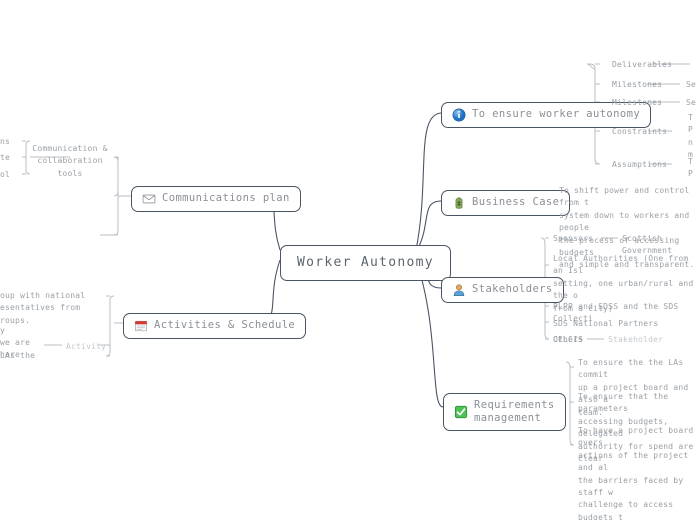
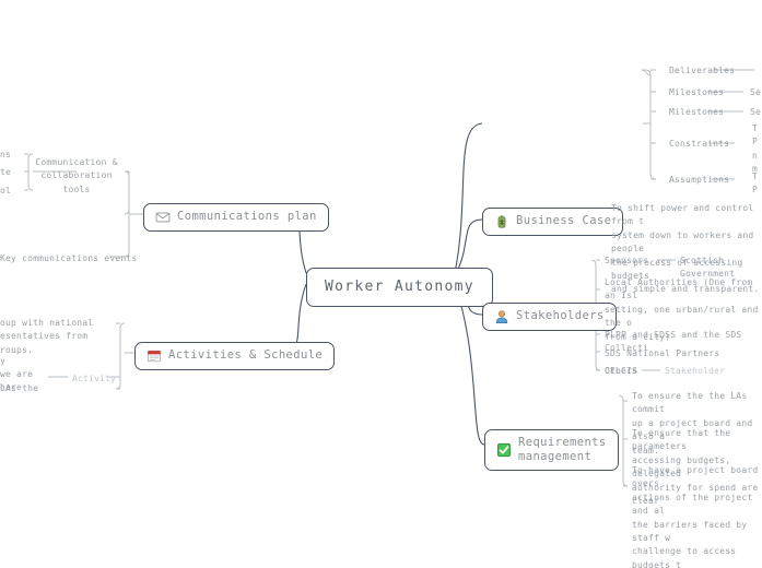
  Worker Autonomy
- To ensure worker autonomy
  Deliverables
  Milestones
  Se
  Milestones
  Se
  Constraints
  T
  P
  n
  m
  Assumptions
  T
  P
  Business Case
  To shift power and control from t
  system down to workers and people
  the process of accessing budgets
  and simple and transparent.
  Stakeholders
  Sponsors
  Scottish Government
  Local Authorities (One from an Isl
  setting, one urban/rural and the o
  from a city)
  PLPP and SDSS and the SDS Collecti
  SDS National Partners
  CELCIS
  Others
  Stakeholder
  Requirements
  management
  To ensure the the LAs commit
  up a project board and also a
  team.
  To ensure that the parameters
  accessing budgets, delegated
  authority for spend are clear
  To have a project board overs
  actions of the project and al
  the barriers faced by staff w
  challenge to access budgets t
  Communications plan
  Communication &
  collaboration
  tools
+ Key communications events
  ns
  te
  ol
  Activities & Schedule
  oup with national
  esentatives from
  roups.
  y
  we are
  LAs the
  Activity
  hare
